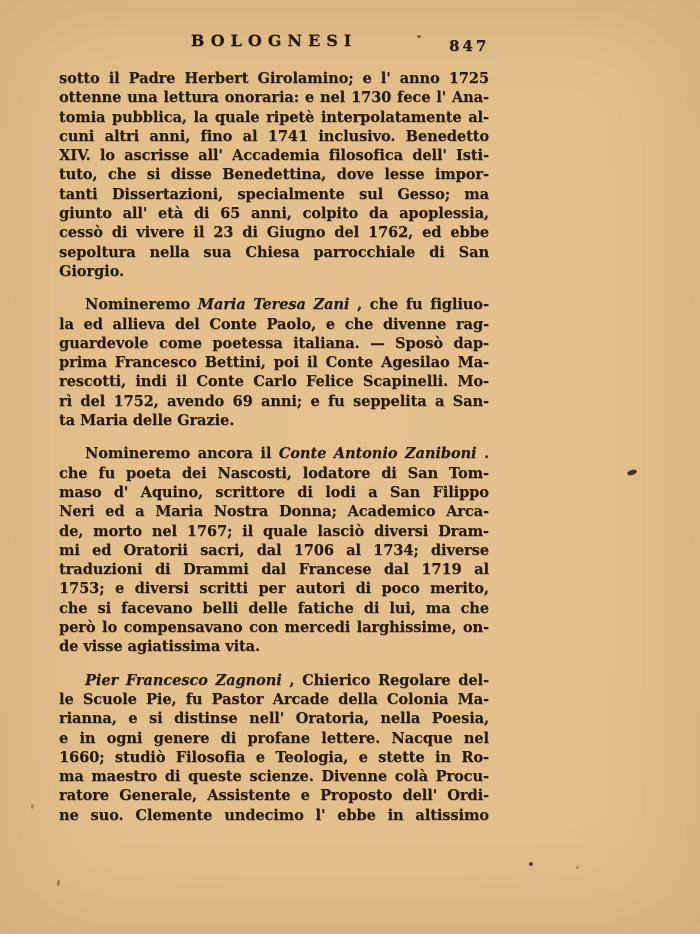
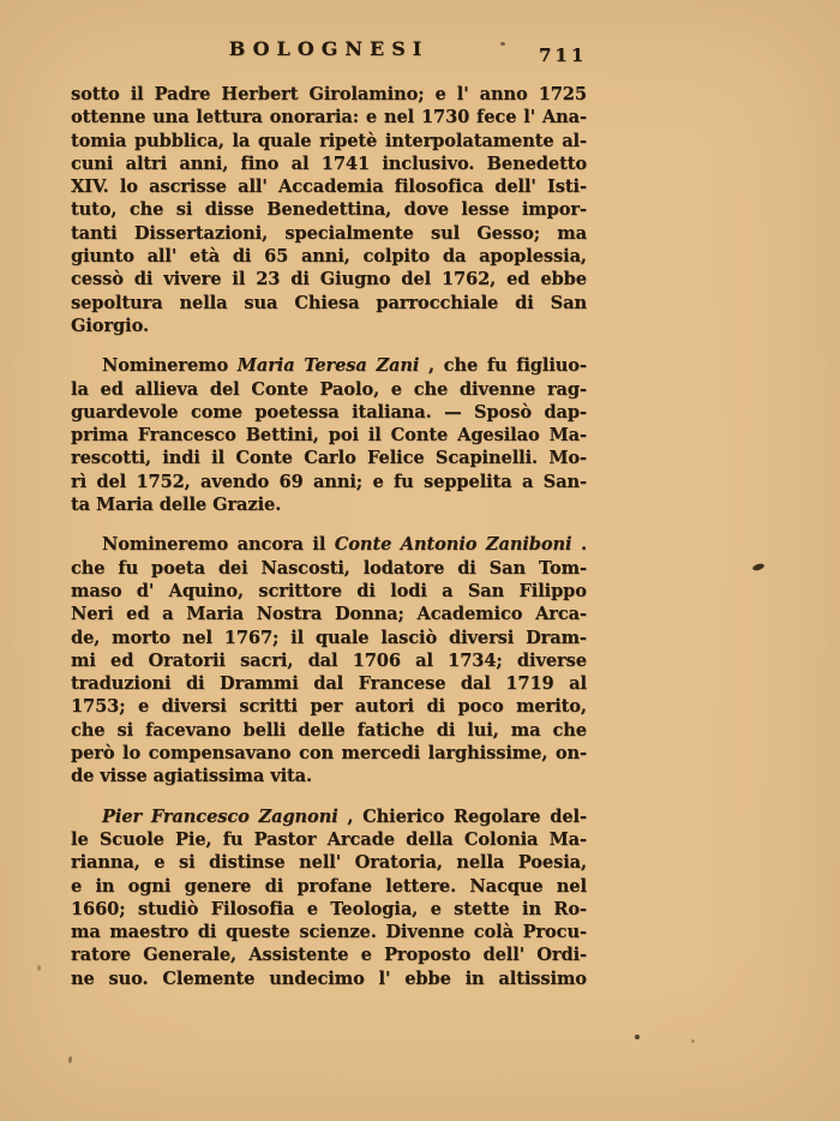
  BOLOGNESI
- 847
+ 711
  sotto
  il
  Padre
  Herbert
  Girolamino;
  e
  l'
  anno
  1725
  ottenne
  una
  lettura
  onoraria:
  e
  nel
  1730
  fece
  l'
  Ana-
  tomia
  pubblica,
  la
  quale
  ripetè
  interpolatamente
  al-
  cuni
  altri
  anni,
  fino
  al
  1741
  inclusivo.
  Benedetto
  XIV.
  lo
  ascrisse
  all'
  Accademia
  filosofica
  dell'
  Isti-
  tuto,
  che
  si
  disse
  Benedettina,
  dove
  lesse
  impor-
  tanti
  Dissertazioni,
  specialmente
  sul
  Gesso;
  ma
  giunto
  all'
  età
  di
  65
  anni,
  colpito
  da
  apoplessia,
  cessò
  di
  vivere
  il
  23
  di
  Giugno
  del
  1762,
  ed
  ebbe
  sepoltura
  nella
  sua
  Chiesa
  parrocchiale
  di
  San
  Giorgio.
  Nomineremo
  Maria
  Teresa
  Zani
  ,
  che
  fu
  figliuo-
  la
  ed
  allieva
  del
  Conte
  Paolo,
  e
  che
  divenne
  rag-
  guardevole
  come
  poetessa
  italiana.
  —
  Sposò
  dap-
  prima
  Francesco
  Bettini,
  poi
  il
  Conte
  Agesilao
  Ma-
  rescotti,
  indi
  il
  Conte
  Carlo
  Felice
  Scapinelli.
  Mo-
  rì
  del
  1752,
  avendo
  69
  anni;
  e
  fu
  seppelita
  a
  San-
  ta Maria delle Grazie.
  Nomineremo
  ancora
  il
  Conte
  Antonio
  Zaniboni
  .
  che
  fu
  poeta
  dei
  Nascosti,
  lodatore
  di
  San
  Tom-
  maso
  d'
  Aquino,
  scrittore
  di
  lodi
  a
  San
  Filippo
  Neri
  ed
  a
  Maria
  Nostra
  Donna;
  Academico
  Arca-
  de,
  morto
  nel
  1767;
  il
  quale
  lasciò
  diversi
  Dram-
  mi
  ed
  Oratorii
  sacri,
  dal
  1706
  al
  1734;
  diverse
  traduzioni
  di
  Drammi
  dal
  Francese
  dal
  1719
  al
  1753;
  e
  diversi
  scritti
  per
  autori
  di
  poco
  merito,
  che
  si
  facevano
  belli
  delle
  fatiche
  di
  lui,
  ma
  che
  però
  lo
  compensavano
  con
  mercedi
  larghissime,
  on-
  de visse agiatissima vita.
  Pier
  Francesco
  Zagnoni
  ,
  Chierico
  Regolare
  del-
  le
  Scuole
  Pie,
  fu
  Pastor
  Arcade
  della
  Colonia
  Ma-
  rianna,
  e
  si
  distinse
  nell'
  Oratoria,
  nella
  Poesia,
  e
  in
  ogni
  genere
  di
  profane
  lettere.
  Nacque
  nel
  1660;
  studiò
  Filosofia
  e
  Teologia,
  e
  stette
  in
  Ro-
  ma
  maestro
  di
  queste
  scienze.
  Divenne
  colà
  Procu-
  ratore
  Generale,
  Assistente
  e
  Proposto
  dell'
  Ordi-
  ne
  suo.
  Clemente
  undecimo
  l'
  ebbe
  in
  altissimo
